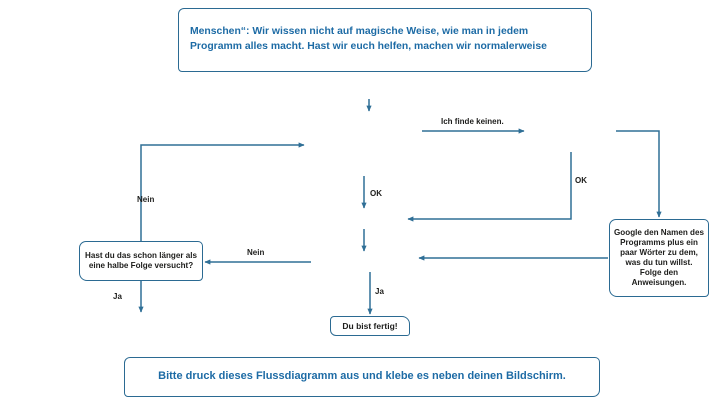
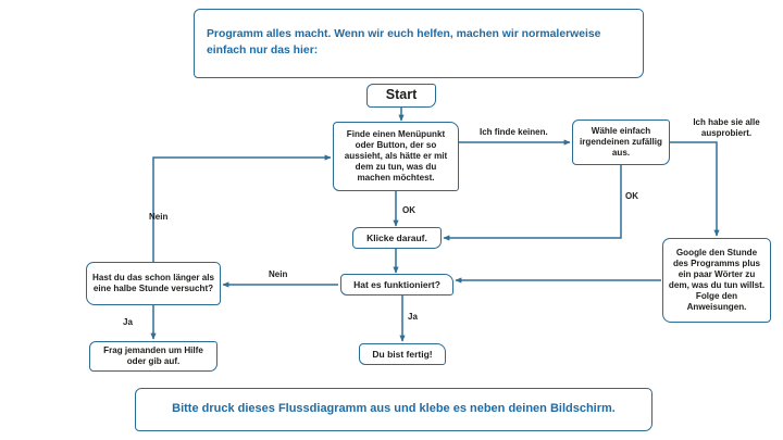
- Menschen“: Wir wissen nicht auf magische Weise, wie man in jedem
- Programm alles macht. Hast wir euch helfen, machen wir normalerweise
+ Programm alles macht. Wenn wir euch helfen, machen wir normalerweise
+ einfach nur das hier:
+ Start
+ Finde einen Menüpunkt oder Button, der so aussieht, als hätte er mit dem zu tun, was du machen möchtest.
+ Wähle einfach irgendeinen zufällig aus.
- Google den Namen des Programms plus ein paar Wörter zu dem, was du tun willst. Folge den Anweisungen.
+ Google den Stunde des Programms plus ein paar Wörter zu dem, was du tun willst. Folge den Anweisungen.
+ Klicke darauf.
+ Hat es funktioniert?
- Hast du das schon länger als eine halbe Folge versucht?
+ Hast du das schon länger als eine halbe Stunde versucht?
+ Frag jemanden um Hilfe oder gib auf.
  Du bist fertig!
  Ich finde keinen.
+ Ich habe sie alle ausprobiert.
  OK
  OK
  Nein
  Nein
  Ja
  Ja
  Bitte druck dieses Flussdiagramm aus und klebe es neben deinen Bildschirm.
